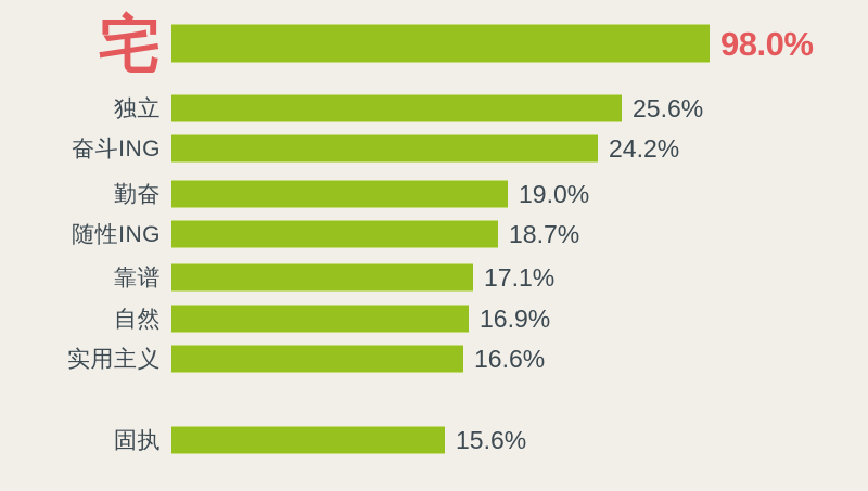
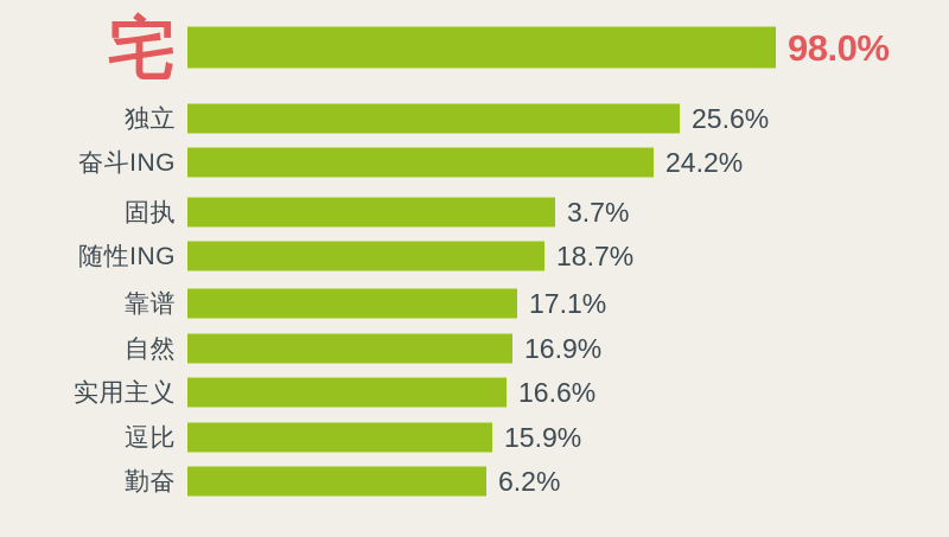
  宅
  98.0%
  独立
  25.6%
  奋斗ING
  24.2%
- 勤奋
+ 固执
- 19.0%
+ 3.7%
  随性ING
  18.7%
  靠谱
  17.1%
  自然
  16.9%
  实用主义
  16.6%
+ 逗比
+ 15.9%
- 固执
+ 勤奋
- 15.6%
+ 6.2%
